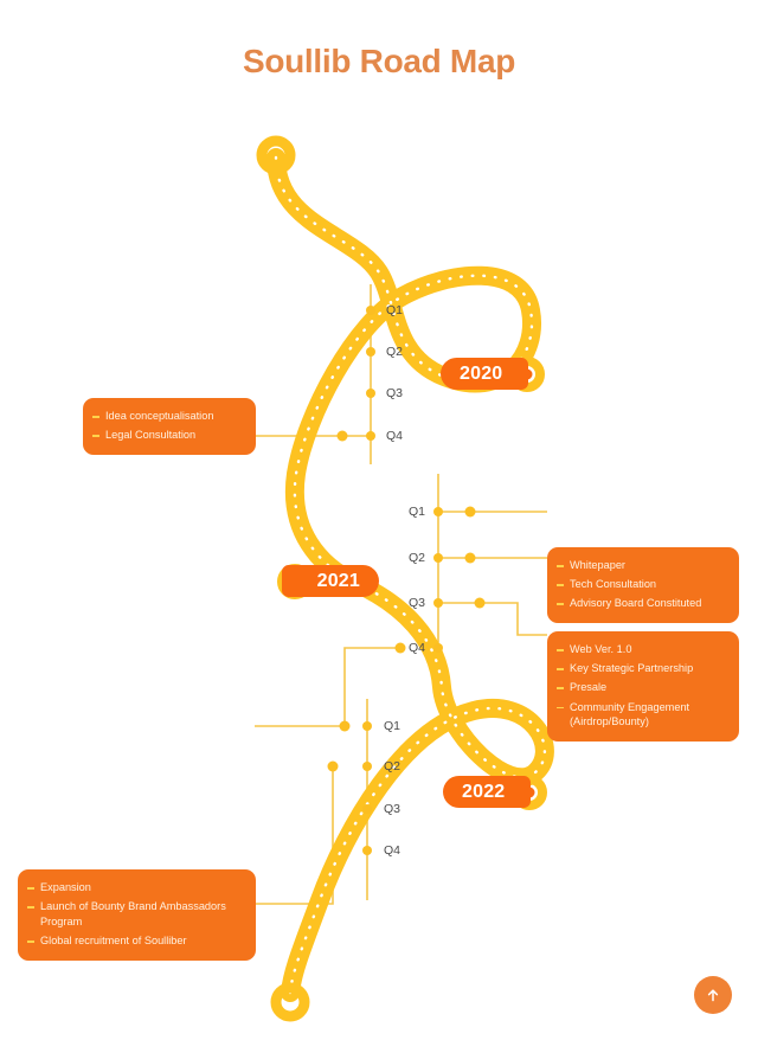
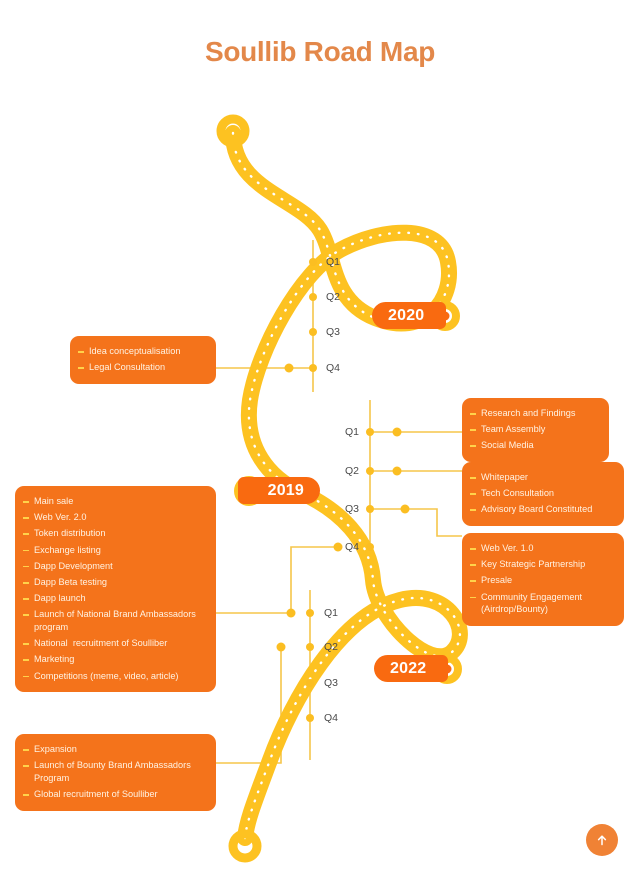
  Soullib Road Map
  2020
- 2021
+ 2019
  2022
  Q1
  Q2
  Q3
  Q4
  Q1
  Q2
  Q3
  Q4
  Q1
  Q2
  Q3
  Q4
  Idea conceptualisation
  Legal Consultation
+ Research and Findings
+ Team Assembly
+ Social Media
  Whitepaper
  Tech Consultation
  Advisory Board Constituted
  Web Ver. 1.0
  Key Strategic Partnership
  Presale
  Community Engagement (Airdrop/Bounty)
+ Main sale
+ Web Ver. 2.0
+ Token distribution
+ Exchange listing
+ Dapp Development
+ Dapp Beta testing
+ Dapp launch
+ Launch of National Brand Ambassadors program
+ National recruitment of Soulliber
+ Marketing
+ Competitions (meme, video, article)
  Expansion
  Launch of Bounty Brand Ambassadors Program
  Global recruitment of Soulliber
